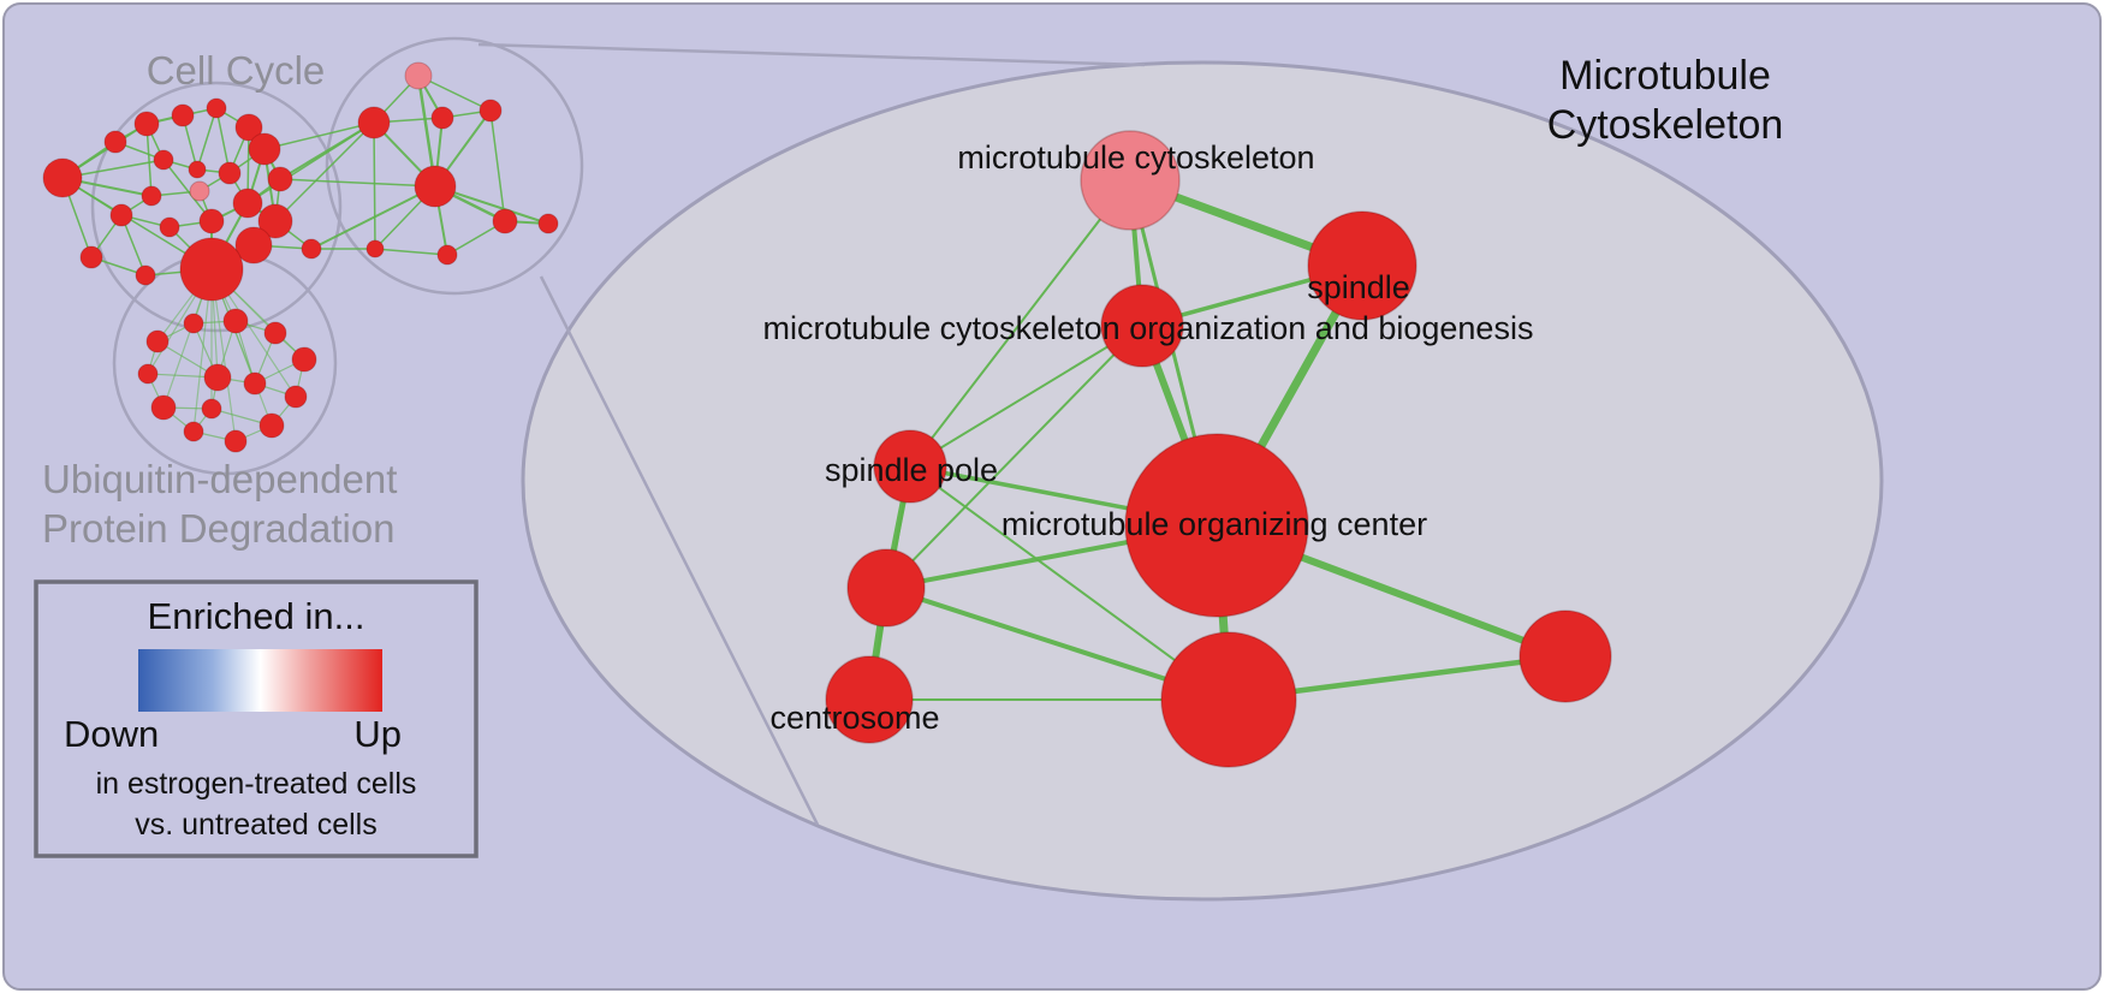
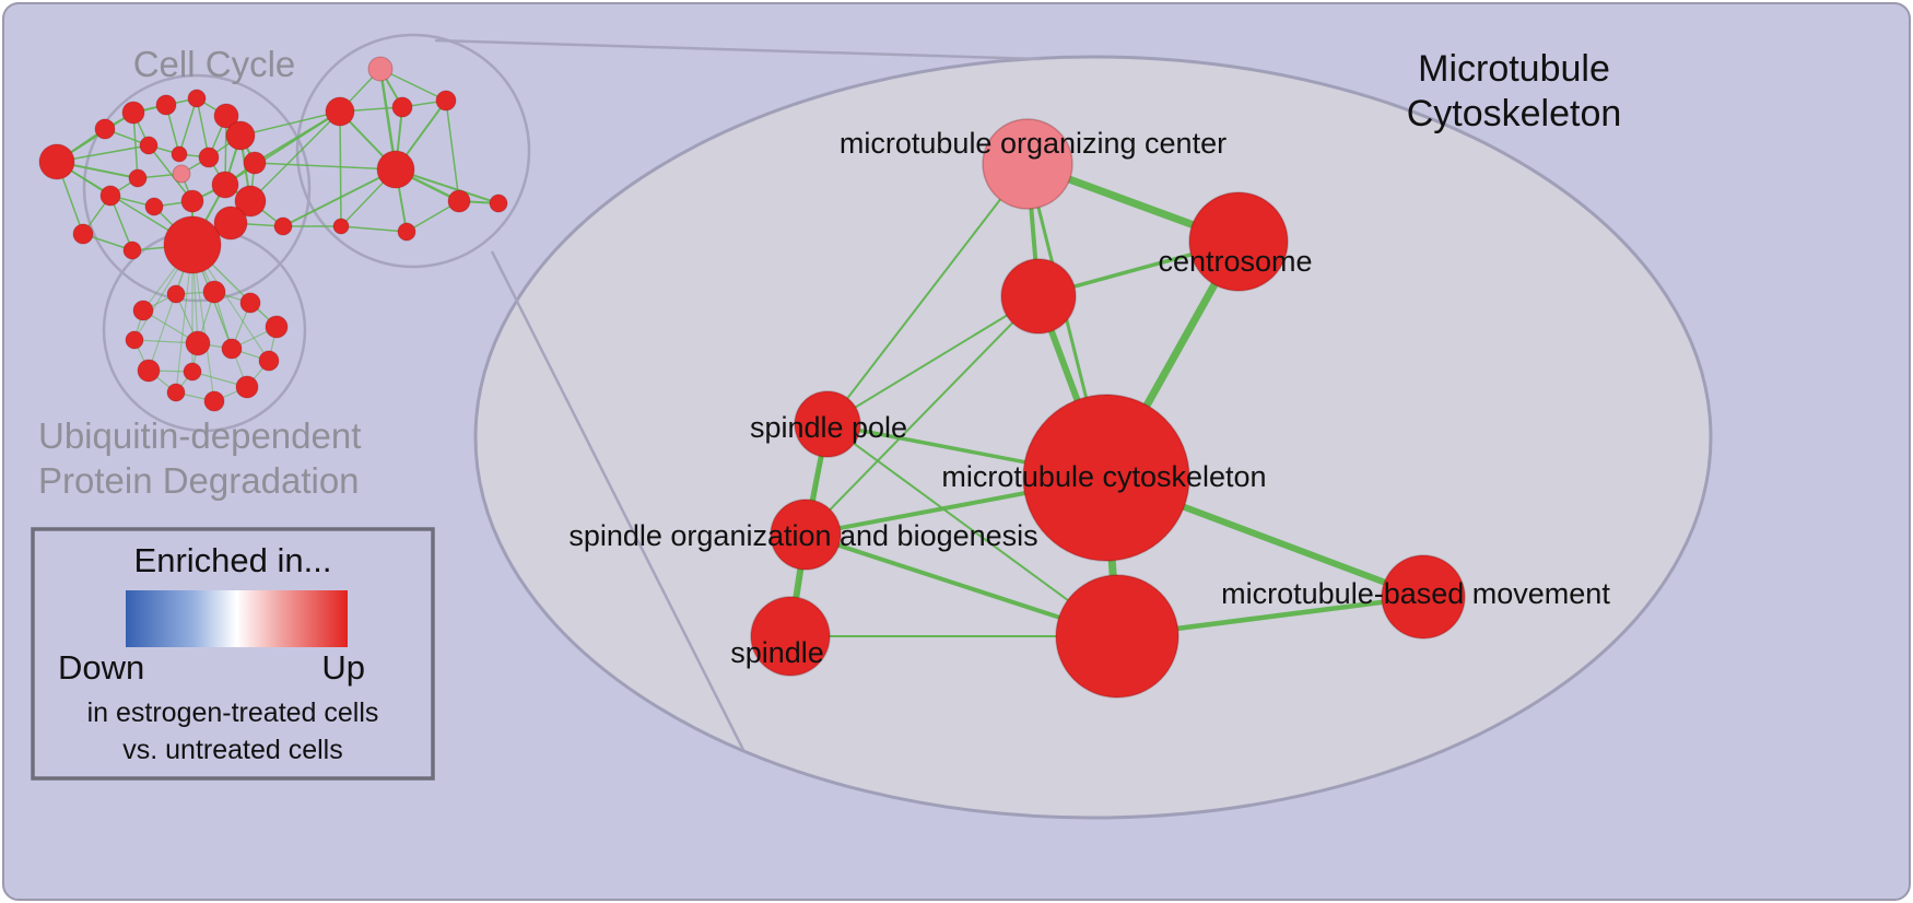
- microtubule cytoskeleton
+ microtubule organizing center
- spindle
+ centrosome
- microtubule cytoskeleton organization and biogenesis
  spindle pole
- microtubule organizing center
+ microtubule cytoskeleton
+ spindle organization and biogenesis
+ microtubule-based movement
- centrosome
+ spindle
  Cell Cycle
  Ubiquitin-dependent
  Protein Degradation
  Microtubule
  Cytoskeleton
  Enriched in...
  Down
  Up
  in estrogen-treated cells
  vs. untreated cells
